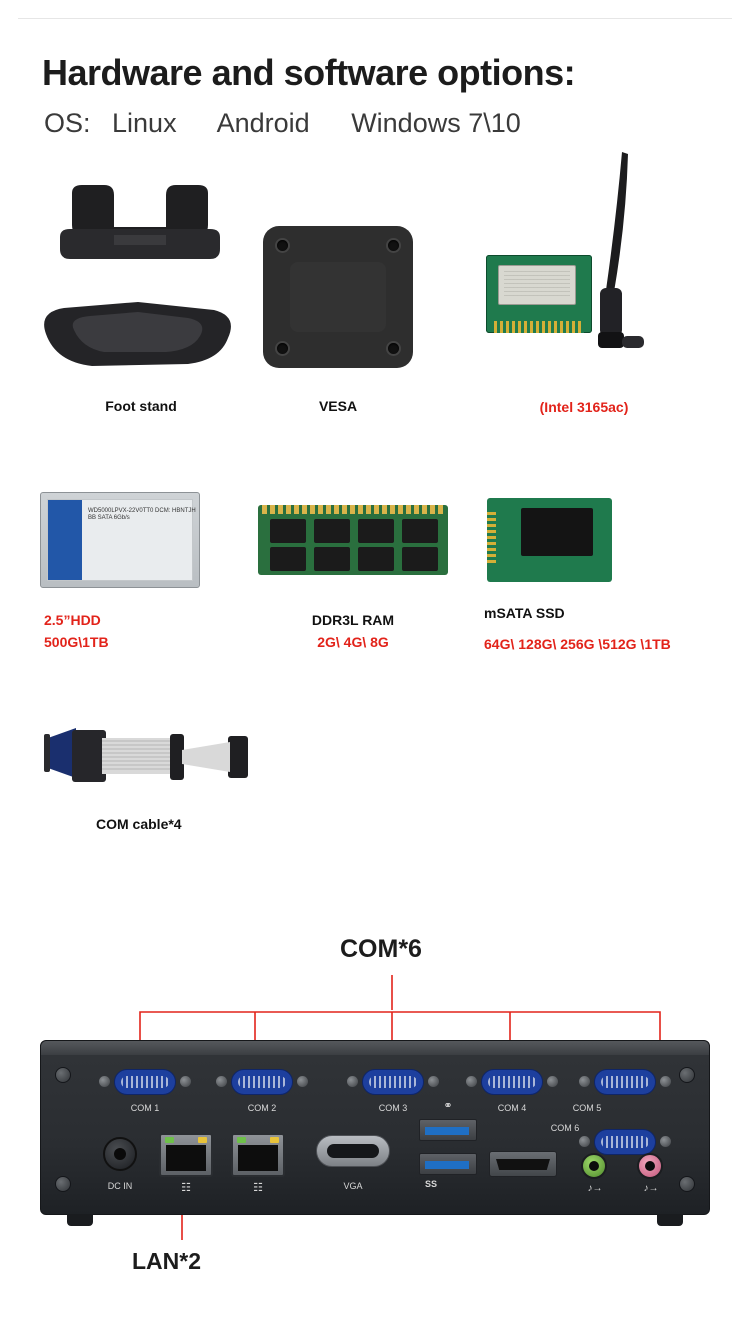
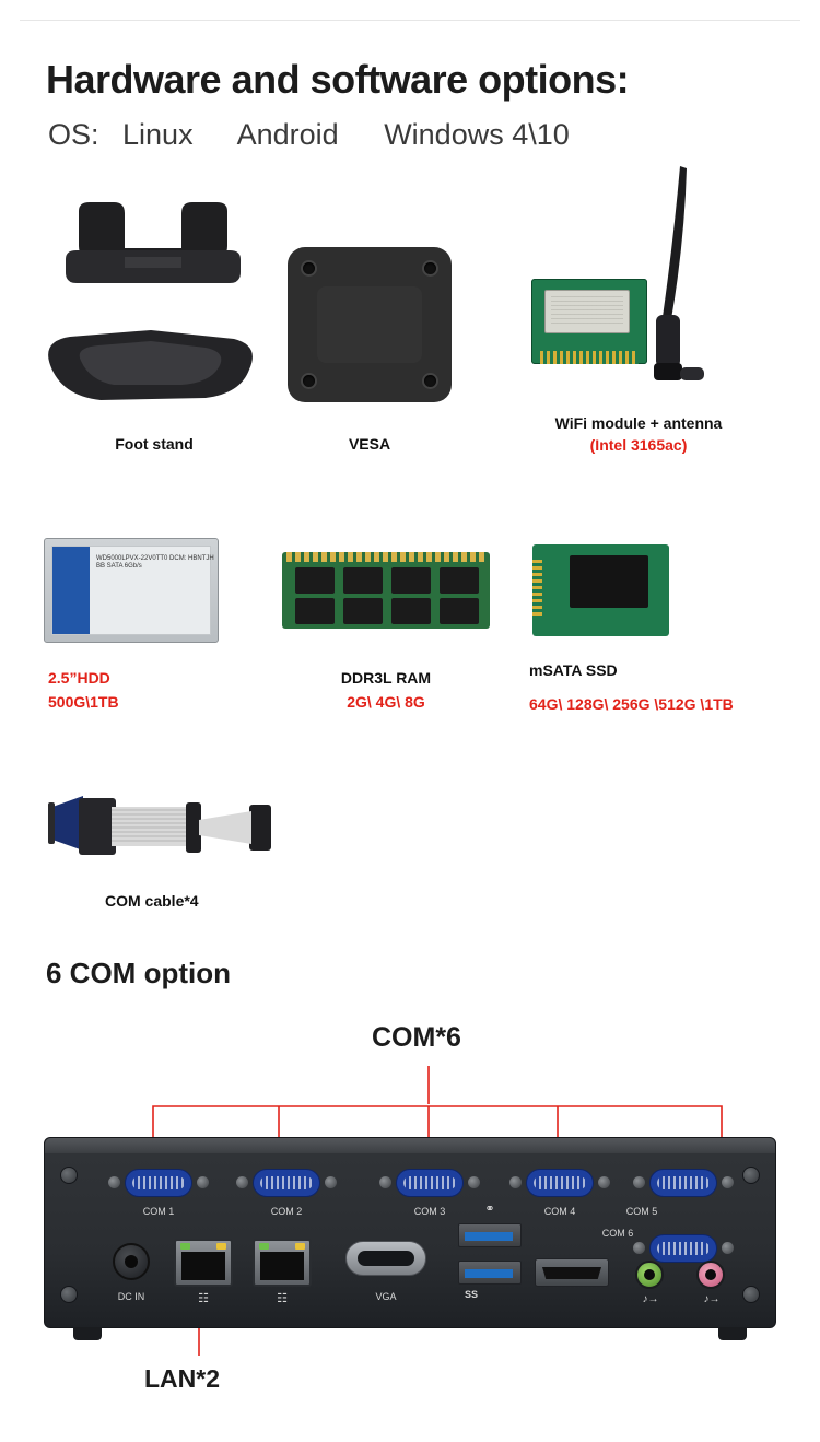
  Hardware and software options:
- OS: Linux Android Windows 7\10
+ OS: Linux Android Windows 4\10
  Foot stand
  VESA
+ WiFi module + antenna
  (Intel 3165ac)
  2.5”HDD
  500G\1TB
  DDR3L RAM
  2G\ 4G\ 8G
  mSATA SSD
  64G\ 128G\ 256G \512G \1TB
  COM cable*4
+ 6 COM option
  COM*6
  LAN*2
  COM 1
  COM 2
  COM 3
  COM 4
  COM 5
  COM 6
  DC IN
  ☷
  ☷
  VGA
  ⚭
  SS
  ♪→
  ♪→
